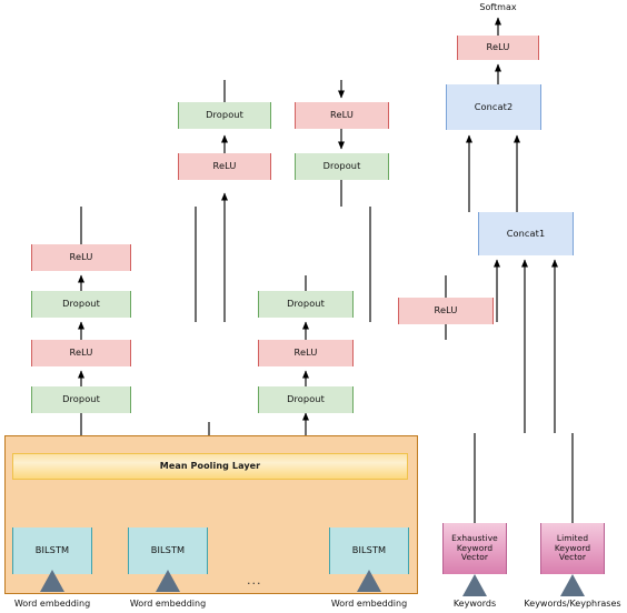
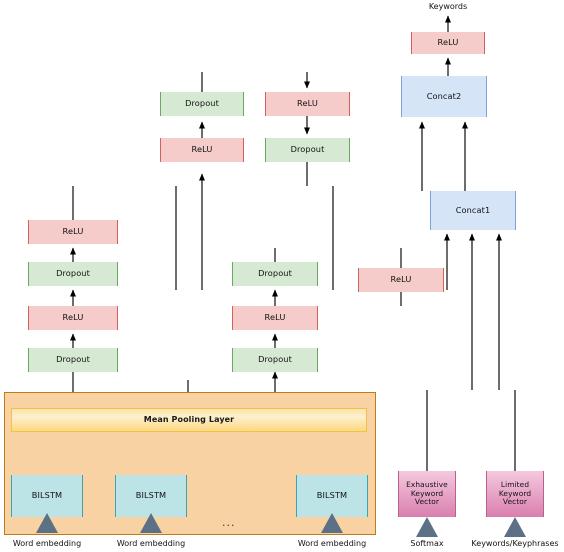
  Mean Pooling Layer
  ReLU
  Dropout
  ReLU
  Dropout
  Dropout
  ReLU
  ReLU
  Dropout
  Dropout
  ReLU
  Dropout
  ReLU
  Concat1
  Concat2
  ReLU
  BILSTM
  BILSTM
  BILSTM
  Exhaustive
  Keyword
  Vector
  Limited
  Keyword
  Vector
- Softmax
+ Keywords
  Word embedding
  Word embedding
  Word embedding
- Keywords
+ Softmax
  Keywords/Keyphrases
  ...
